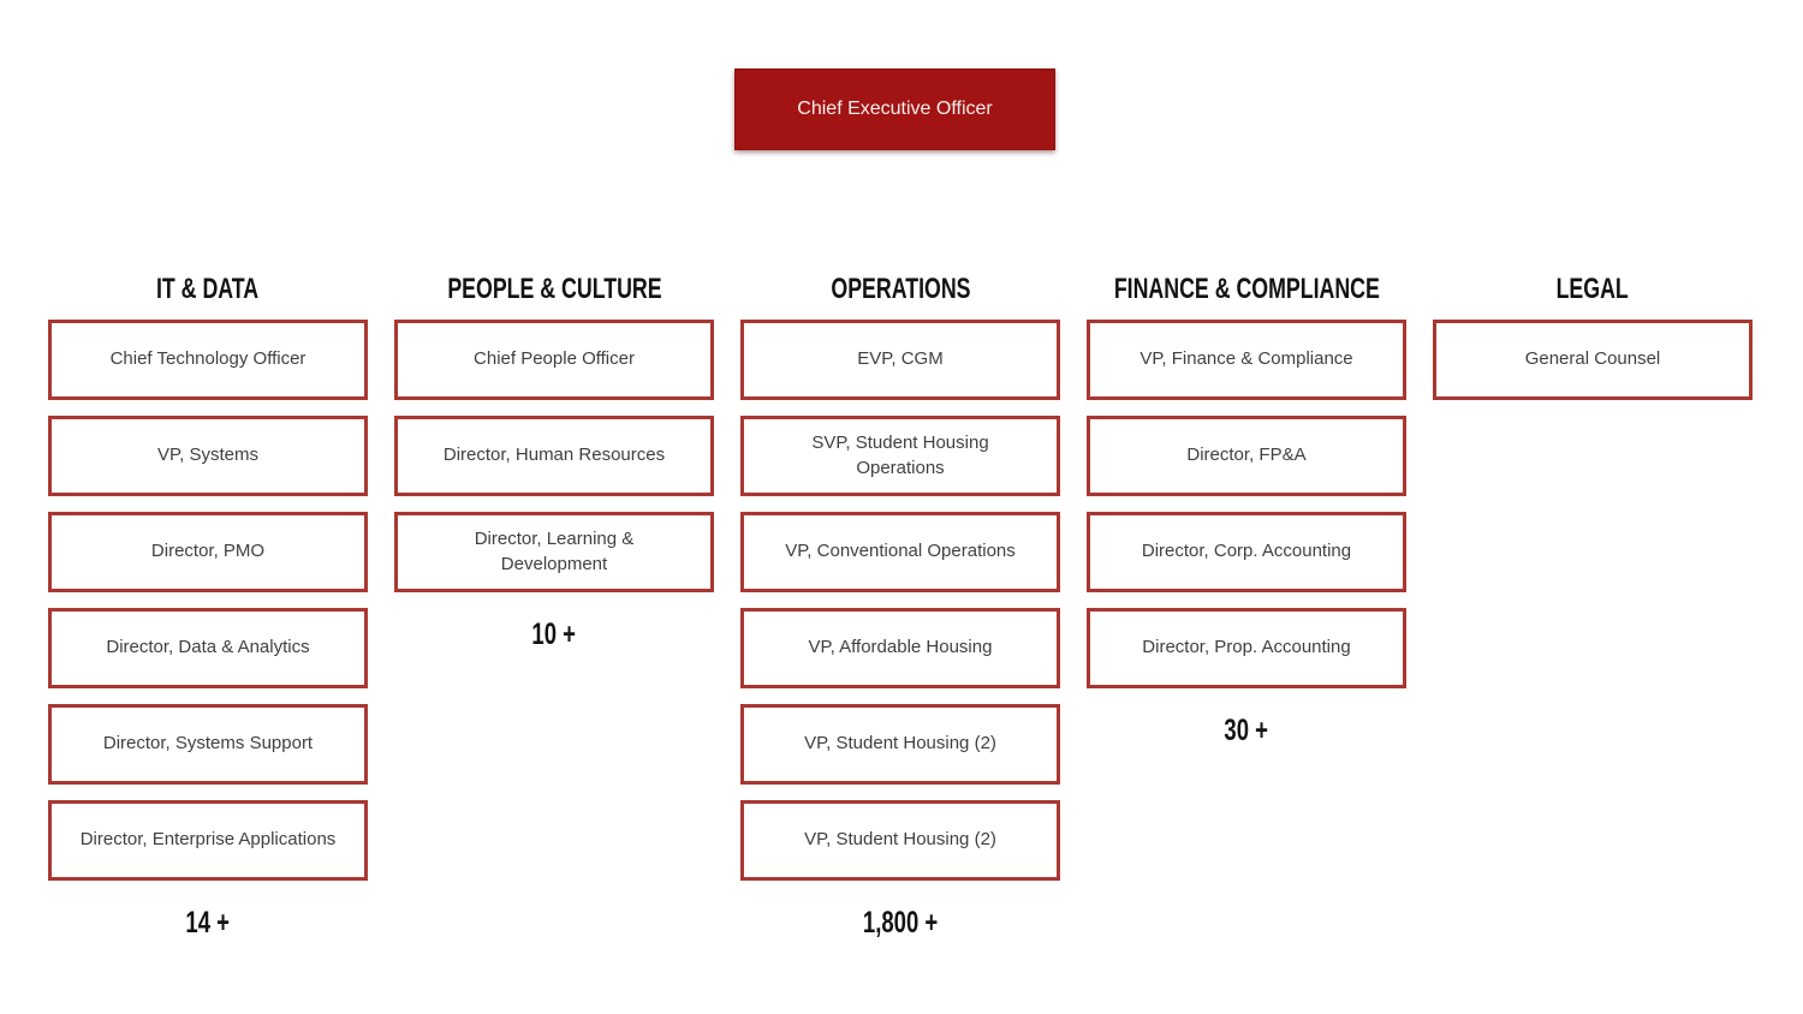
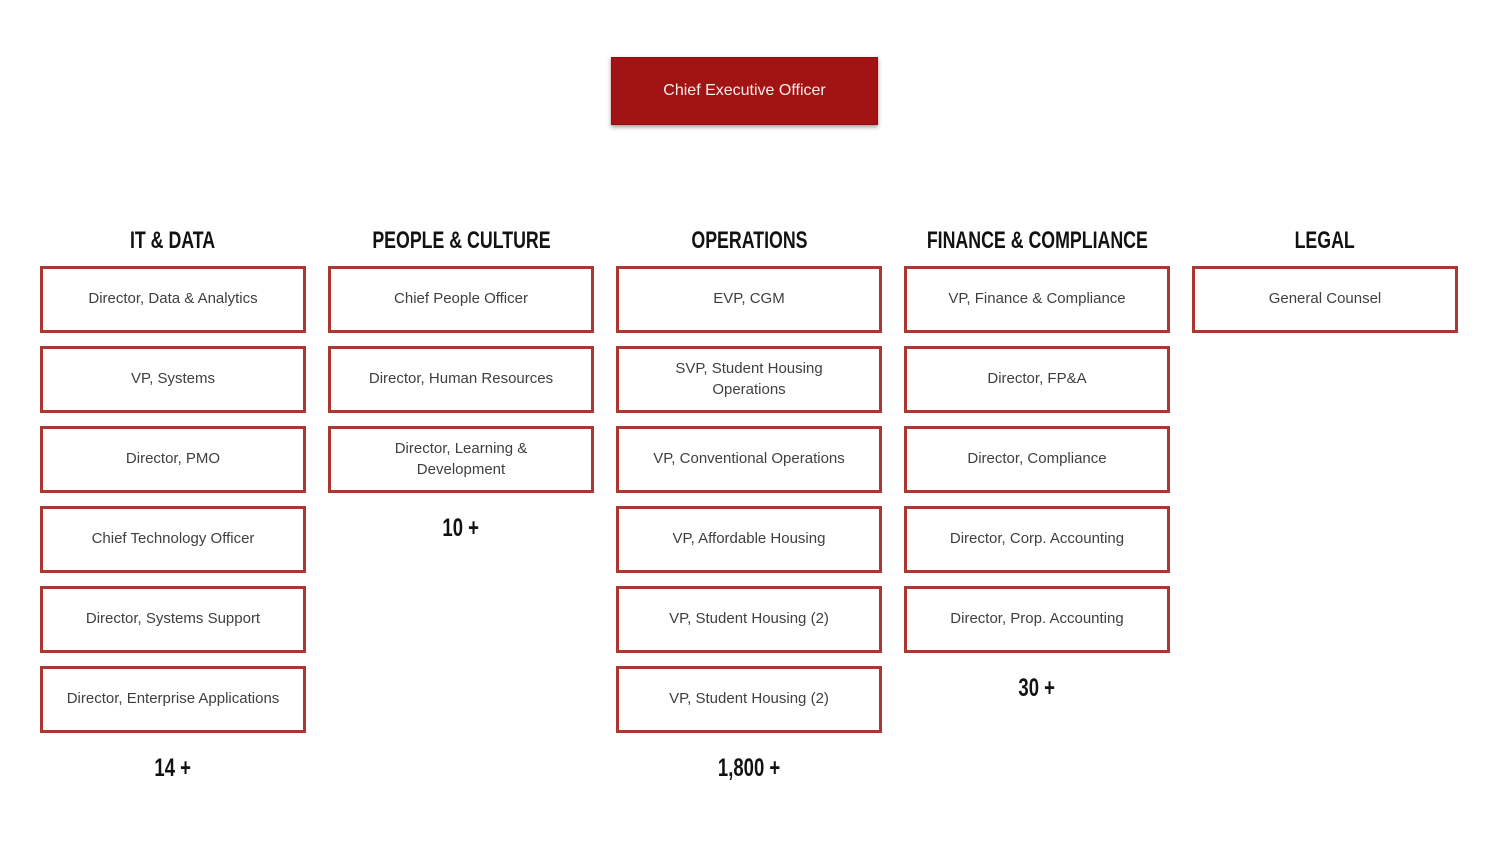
  Chief Executive Officer
  IT & DATA
- Chief Technology Officer
+ Director, Data & Analytics
  VP, Systems
  Director, PMO
- Director, Data & Analytics
+ Chief Technology Officer
  Director, Systems Support
  Director, Enterprise Applications
  14 +
  PEOPLE & CULTURE
  Chief People Officer
  Director, Human Resources
  Director, Learning & Development
  10 +
  OPERATIONS
  EVP, CGM
  SVP, Student Housing Operations
  VP, Conventional Operations
  VP, Affordable Housing
  VP, Student Housing (2)
  VP, Student Housing (2)
  1,800 +
  FINANCE & COMPLIANCE
  VP, Finance & Compliance
  Director, FP&A
+ Director, Compliance
  Director, Corp. Accounting
  Director, Prop. Accounting
  30 +
  LEGAL
  General Counsel
